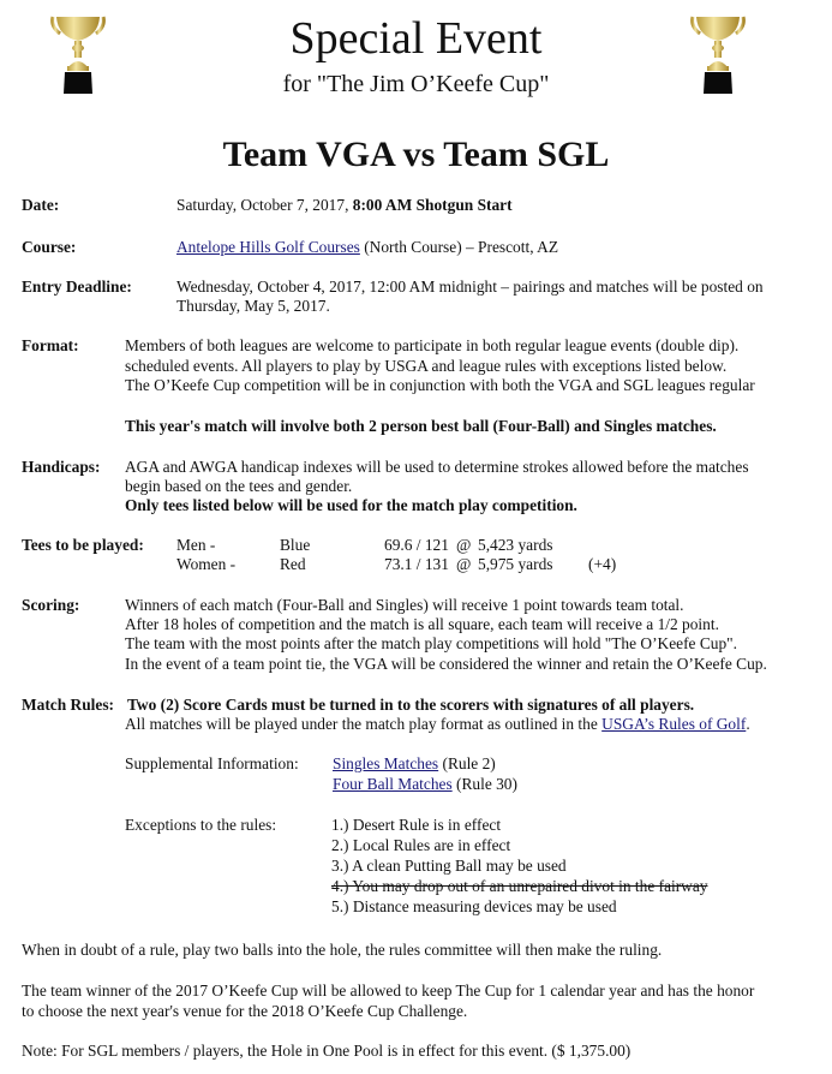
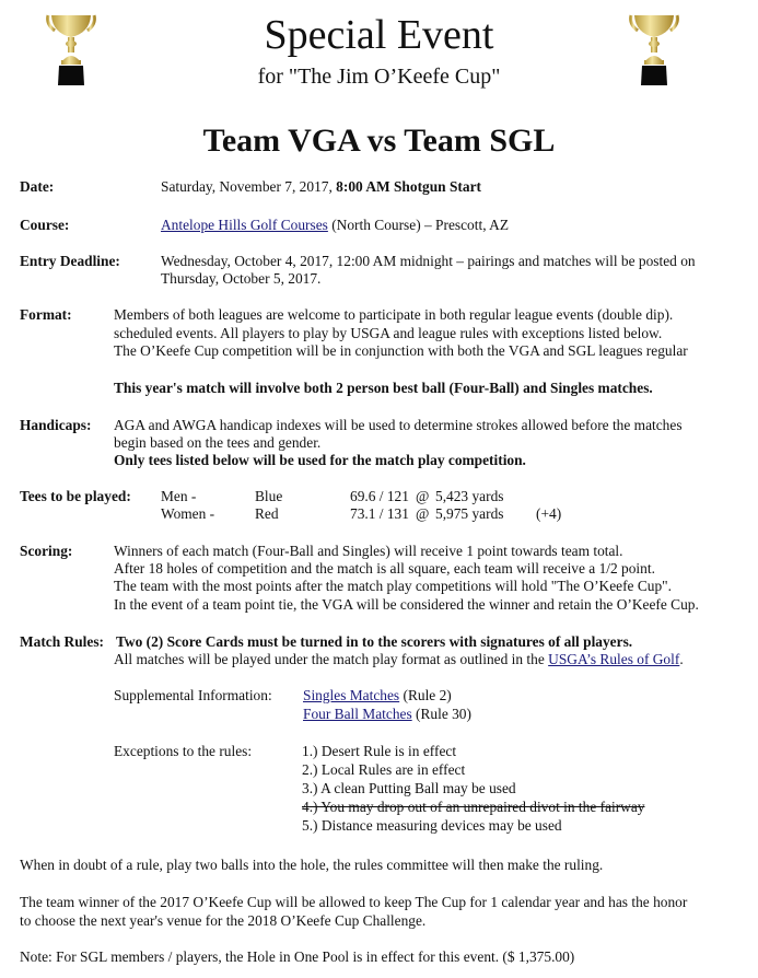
  Special Event
  for "The Jim O’Keefe Cup"
  Team VGA vs Team SGL
  Date:
- Saturday, October 7, 2017, 8:00 AM Shotgun Start
+ Saturday, November 7, 2017, 8:00 AM Shotgun Start
  Course:
  Antelope Hills Golf Courses (North Course) – Prescott, AZ
  Entry Deadline:
  Wednesday, October 4, 2017, 12:00 AM midnight – pairings and matches will be posted on
- Thursday, May 5, 2017.
+ Thursday, October 5, 2017.
  Format:
  Members of both leagues are welcome to participate in both regular league events (double dip).
  scheduled events. All players to play by USGA and league rules with exceptions listed below.
  The O’Keefe Cup competition will be in conjunction with both the VGA and SGL leagues regular
  This year's match will involve both 2 person best ball (Four-Ball) and Singles matches.
  Handicaps:
  AGA and AWGA handicap indexes will be used to determine strokes allowed before the matches
  begin based on the tees and gender.
  Only tees listed below will be used for the match play competition.
  Tees to be played:
  Men -
  Blue
  69.6 / 121
  @
  5,423 yards
  Women -
  Red
  73.1 / 131
  @
  5,975 yards
  (+4)
  Scoring:
  Winners of each match (Four-Ball and Singles) will receive 1 point towards team total.
  After 18 holes of competition and the match is all square, each team will receive a 1/2 point.
  The team with the most points after the match play competitions will hold "The O’Keefe Cup".
  In the event of a team point tie, the VGA will be considered the winner and retain the O’Keefe Cup.
  Match Rules:
  Two (2) Score Cards must be turned in to the scorers with signatures of all players.
  All matches will be played under the match play format as outlined in the USGA’s Rules of Golf.
  Supplemental Information:
  Singles Matches (Rule 2)
  Four Ball Matches (Rule 30)
  Exceptions to the rules:
  1.) Desert Rule is in effect
  2.) Local Rules are in effect
  3.) A clean Putting Ball may be used
  4.) You may drop out of an unrepaired divot in the fairway
  5.) Distance measuring devices may be used
  When in doubt of a rule, play two balls into the hole, the rules committee will then make the ruling.
  The team winner of the 2017 O’Keefe Cup will be allowed to keep The Cup for 1 calendar year and has the honor
  to choose the next year's venue for the 2018 O’Keefe Cup Challenge.
  Note: For SGL members / players, the Hole in One Pool is in effect for this event. ($ 1,375.00)
